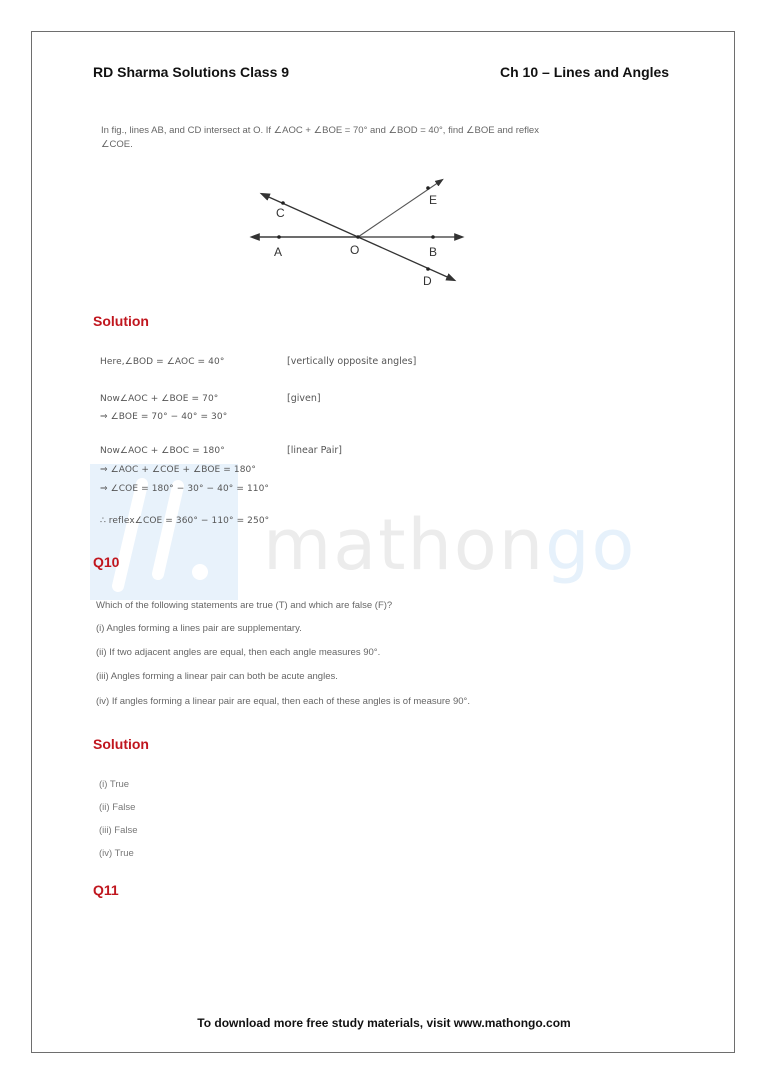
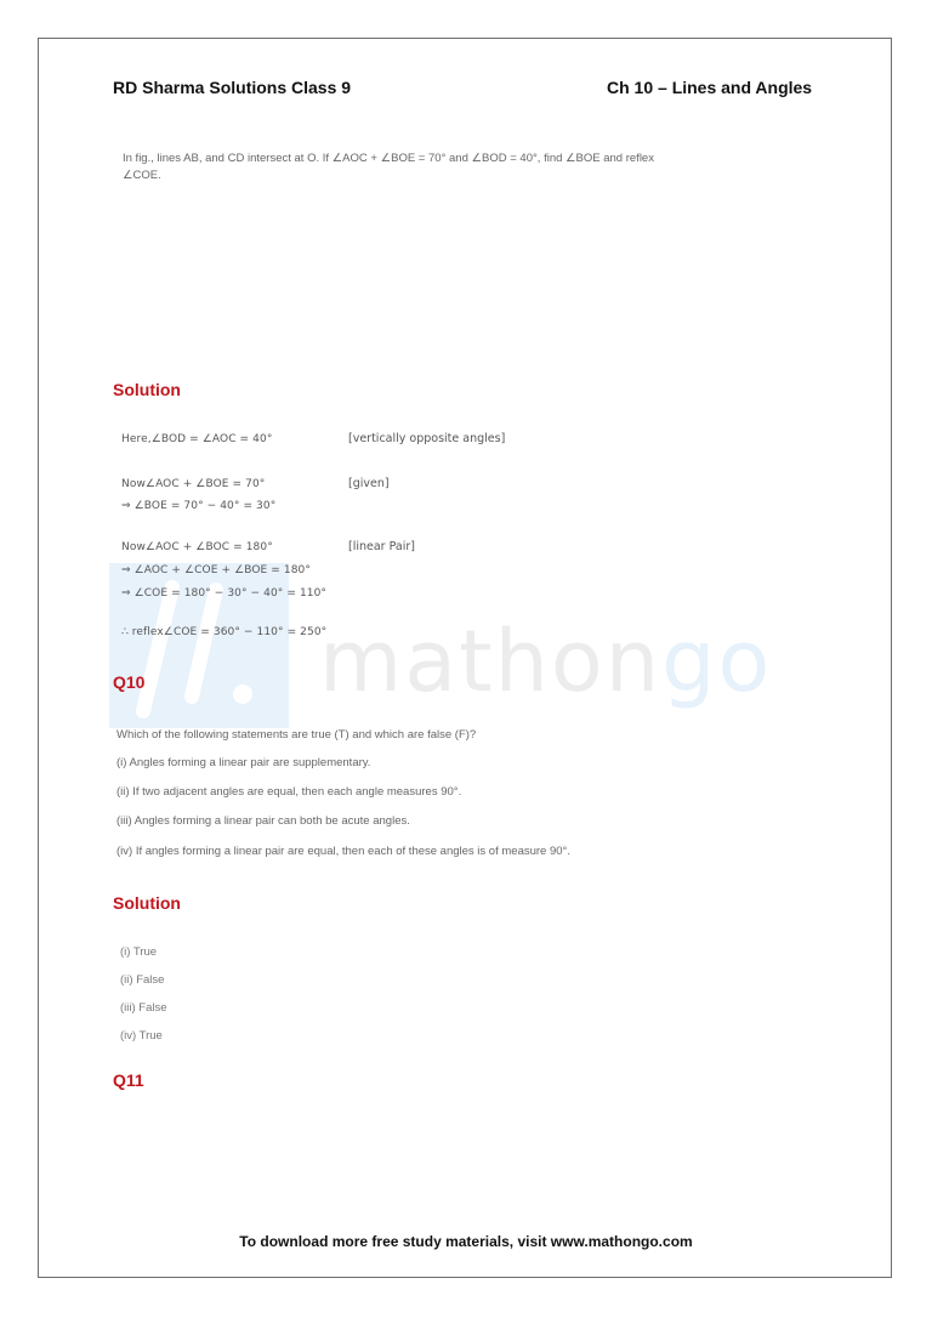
  mathongo
  RD Sharma Solutions Class 9
  Ch 10 – Lines and Angles
  In fig., lines AB, and CD intersect at O. If ∠AOC + ∠BOE = 70° and ∠BOD = 40°, find ∠BOE and reflex
  ∠COE.
- A
- B
- C
- D
- E
- O
  Solution
  Here,∠BOD = ∠AOC = 40°
  [vertically opposite angles]
  Now∠AOC + ∠BOE = 70°
  [given]
  ⇒ ∠BOE = 70° − 40° = 30°
  Now∠AOC + ∠BOC = 180°
  [linear Pair]
  ⇒ ∠AOC + ∠COE + ∠BOE = 180°
  ⇒ ∠COE = 180° − 30° − 40° = 110°
  ∴ reflex∠COE = 360° − 110° = 250°
  Q10
  Which of the following statements are true (T) and which are false (F)?
- (i) Angles forming a lines pair are supplementary.
+ (i) Angles forming a linear pair are supplementary.
  (ii) If two adjacent angles are equal, then each angle measures 90°.
  (iii) Angles forming a linear pair can both be acute angles.
  (iv) If angles forming a linear pair are equal, then each of these angles is of measure 90°.
  Solution
  (i) True
  (ii) False
  (iii) False
  (iv) True
  Q11
  To download more free study materials, visit www.mathongo.com
